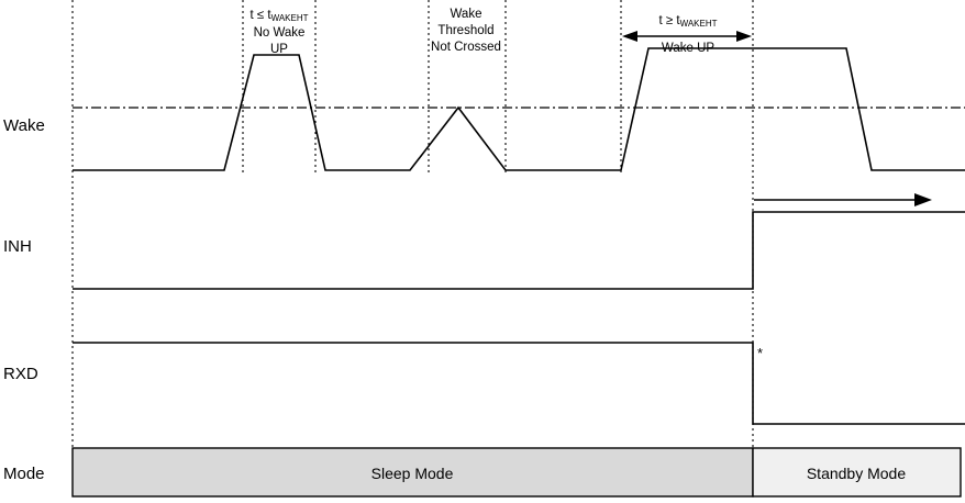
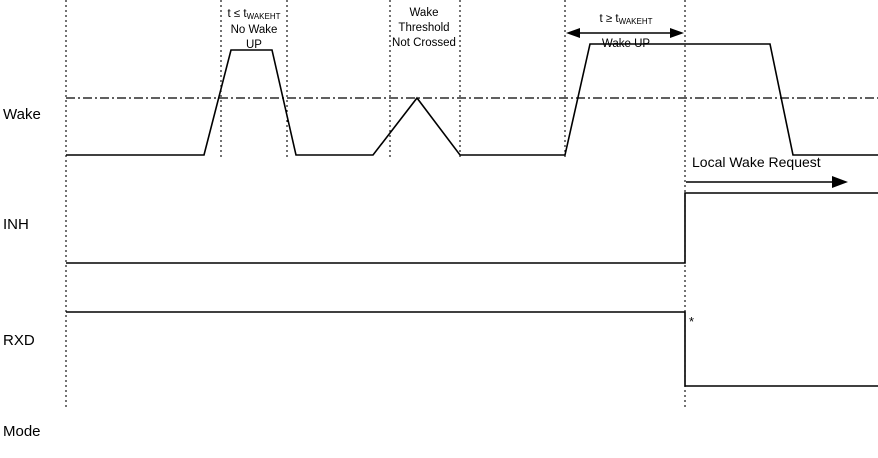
  t ≤ tWAKEHT
  No Wake
  UP
  Wake
  Threshold
  Not Crossed
  t ≥ tWAKEHT
  Wake UP
+ Local Wake Request
  *
- Sleep Mode
- Standby Mode
  Wake
  INH
  RXD
  Mode
